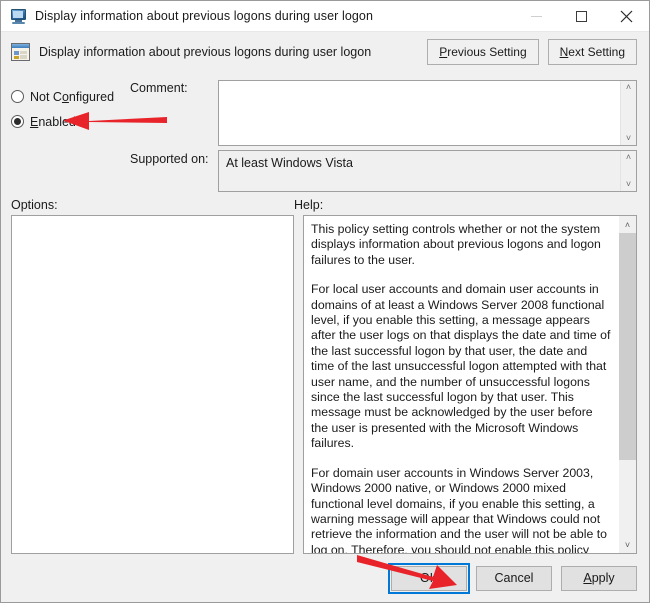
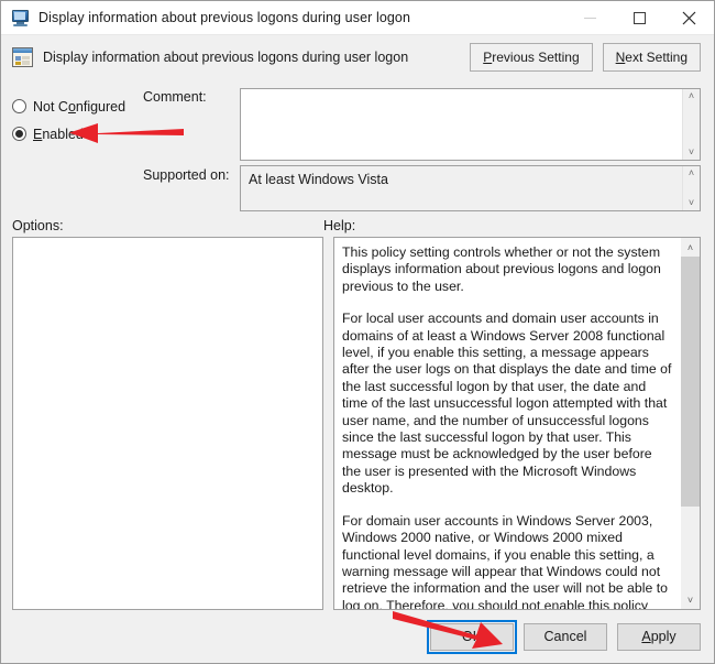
  Display information about previous logons during user logon
  Display information about previous logons during user logon
  Previous Setting
  Next Setting
  Not Configured
  Enable
  Comment:
  ˄
  ˅
  Supported on:
  At least Windows Vista
  ˄
  ˅
  Options:
  Help:
- This policy setting controls whether or not the system displays information about previous logons and logon failures to the user.
+ This policy setting controls whether or not the system displays information about previous logons and logon previous to the user.
- For local user accounts and domain user accounts in domains of at least a Windows Server 2008 functional level, if you enable this setting, a message appears after the user logs on that displays the date and time of the last successful logon by that user, the date and time of the last unsuccessful logon attempted with that user name, and the number of unsuccessful logons since the last successful logon by that user. This message must be acknowledged by the user before the user is presented with the Microsoft Windows failures.
+ For local user accounts and domain user accounts in domains of at least a Windows Server 2008 functional level, if you enable this setting, a message appears after the user logs on that displays the date and time of the last successful logon by that user, the date and time of the last unsuccessful logon attempted with that user name, and the number of unsuccessful logons since the last successful logon by that user. This message must be acknowledged by the user before the user is presented with the Microsoft Windows desktop.
  For domain user accounts in Windows Server 2003, Windows 2000 native, or Windows 2000 mixed functional level domains, if you enable this setting, a warning message will appear that Windows could not retrieve the information and the user will not be able to log on. Therefore, you should not enable this policy
  ˄
  ˅
  Cancel
  Apply
